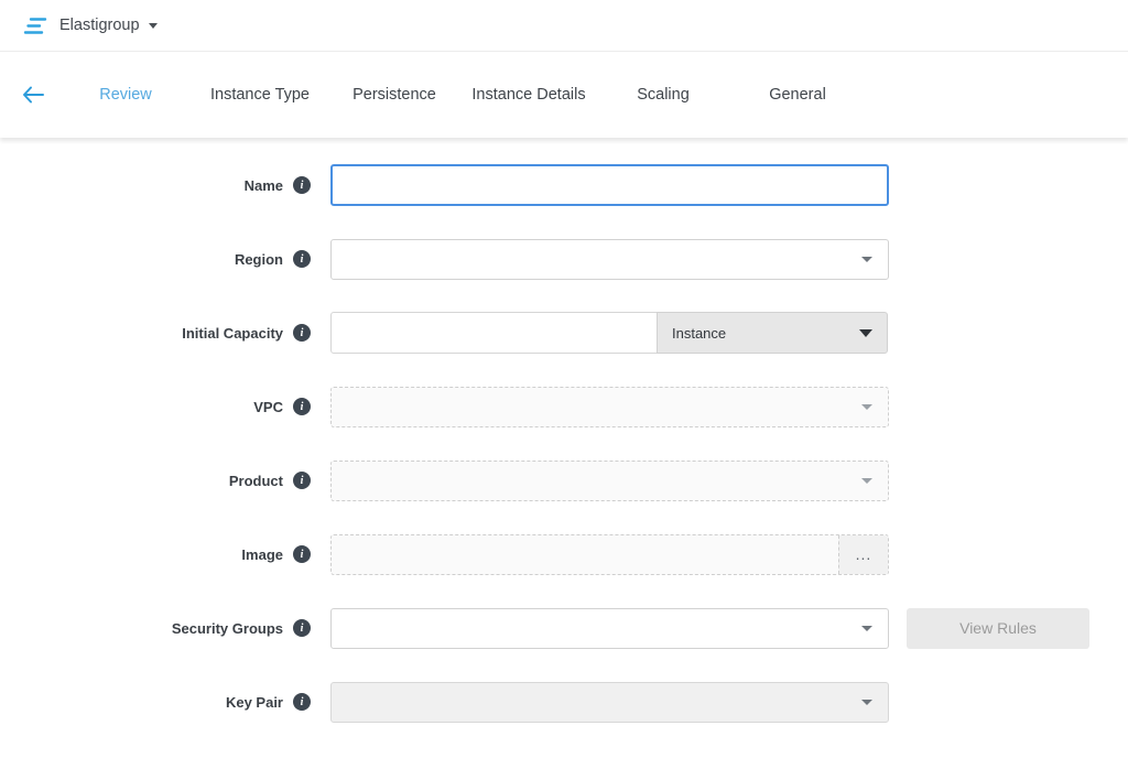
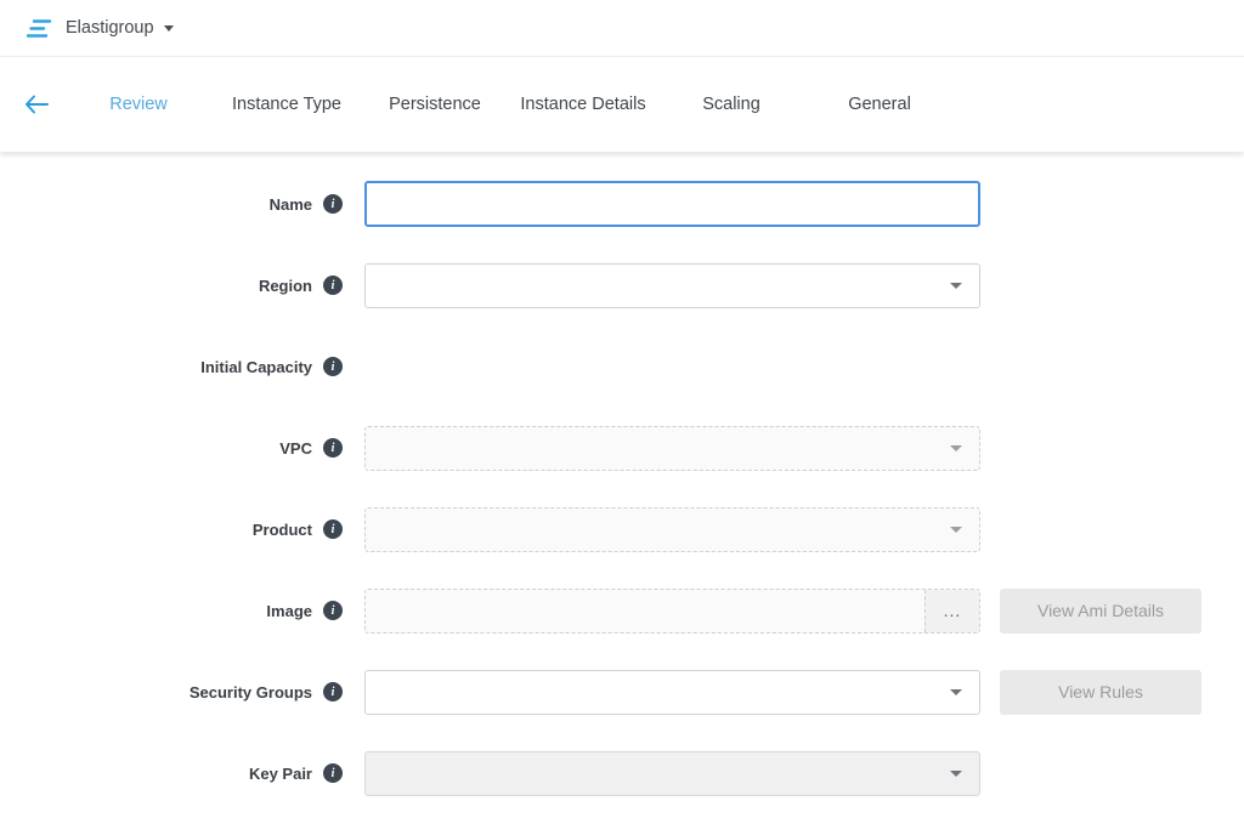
  Elastigroup
  Review
  Instance Type
  Persistence
  Instance Details
  Scaling
  General
  Name
  i
  Region
  i
  Initial Capacity
  i
- Instance
  VPC
  i
  Product
  i
  Image
  i
  ...
+ View Ami Details
  Security Groups
  i
  View Rules
  Key Pair
  i
